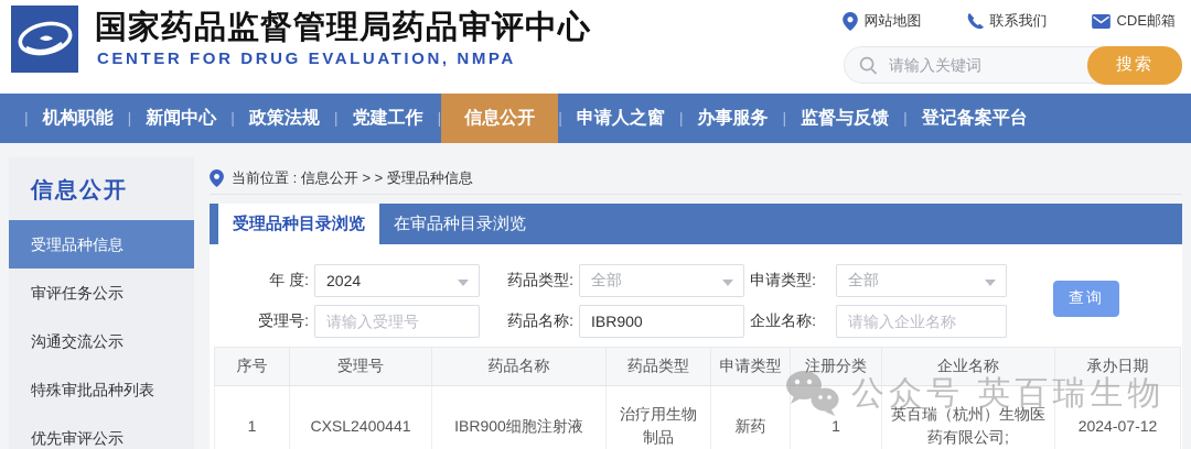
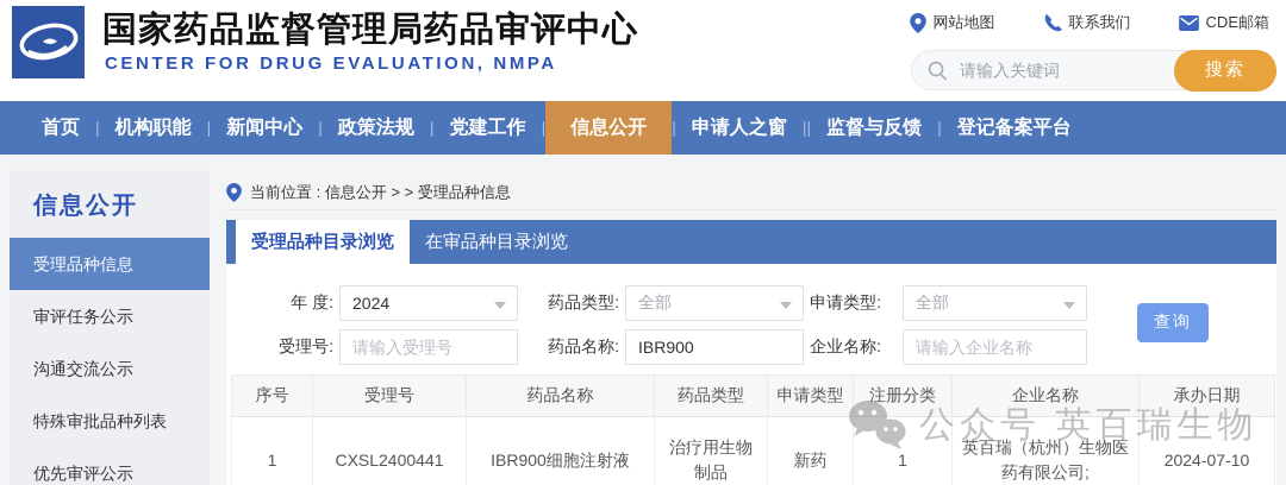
  国家药品监督管理局药品审评中心
  CENTER FOR DRUG EVALUATION, NMPA
  网站地图
  联系我们
  CDE邮箱
  请输入关键词
  搜索
+ 首页
  |
  机构职能
  |
  新闻中心
  |
  政策法规
  |
  党建工作
  |
  信息公开
  |
  申请人之窗
  |
- 办事服务
  |
  监督与反馈
  |
  登记备案平台
  信息公开
  受理品种信息
  审评任务公示
  沟通交流公示
  特殊审批品种列表
  优先审评公示
  当前位置 : 信息公开 > > 受理品种信息
  受理品种目录浏览
  在审品种目录浏览
  年 度:
  2024
  药品类型:
  全部
  申请类型:
  全部
  受理号:
  请输入受理号
  药品名称:
  IBR900
  企业名称:
  请输入企业名称
  查询
  序号	受理号	药品名称	药品类型	申请类型	注册分类	企业名称	承办日期
- 1	CXSL2400441	IBR900细胞注射液	治疗用生物制品	新药	1	英百瑞（杭州）生物医药有限公司;	2024-07-12
+ 1	CXSL2400441	IBR900细胞注射液	治疗用生物制品	新药	1	英百瑞（杭州）生物医药有限公司;	2024-07-10
  公众号 英百瑞生物
